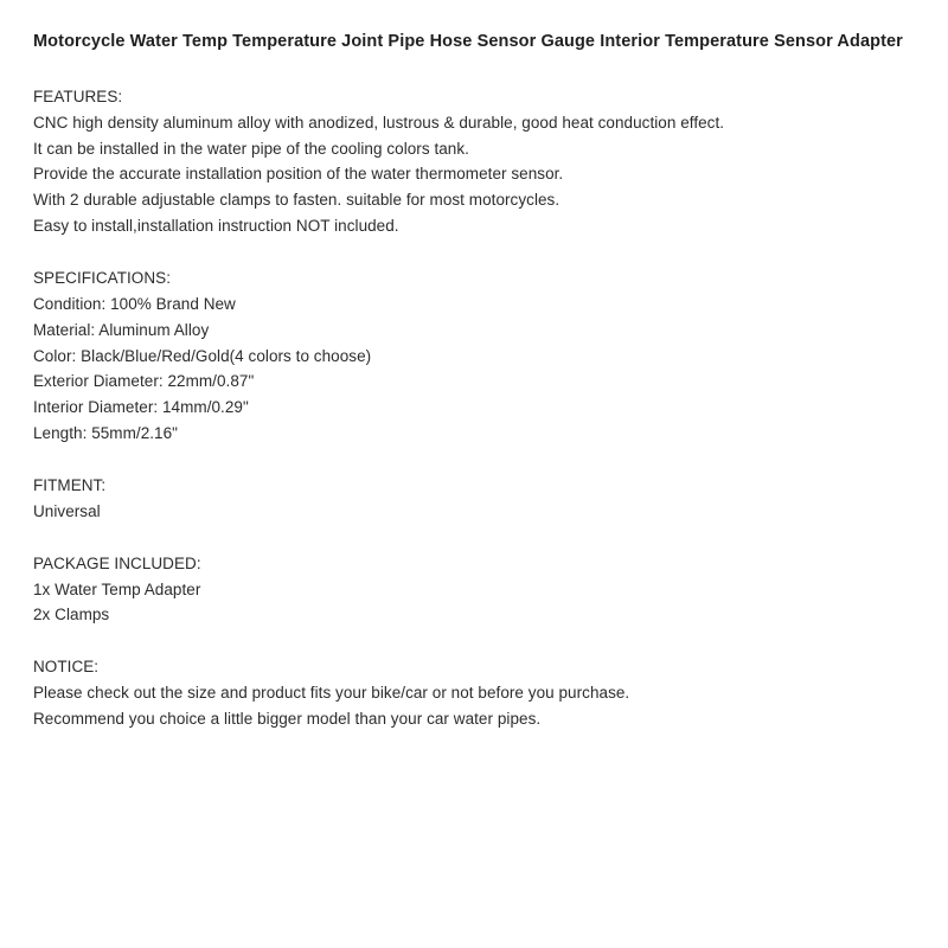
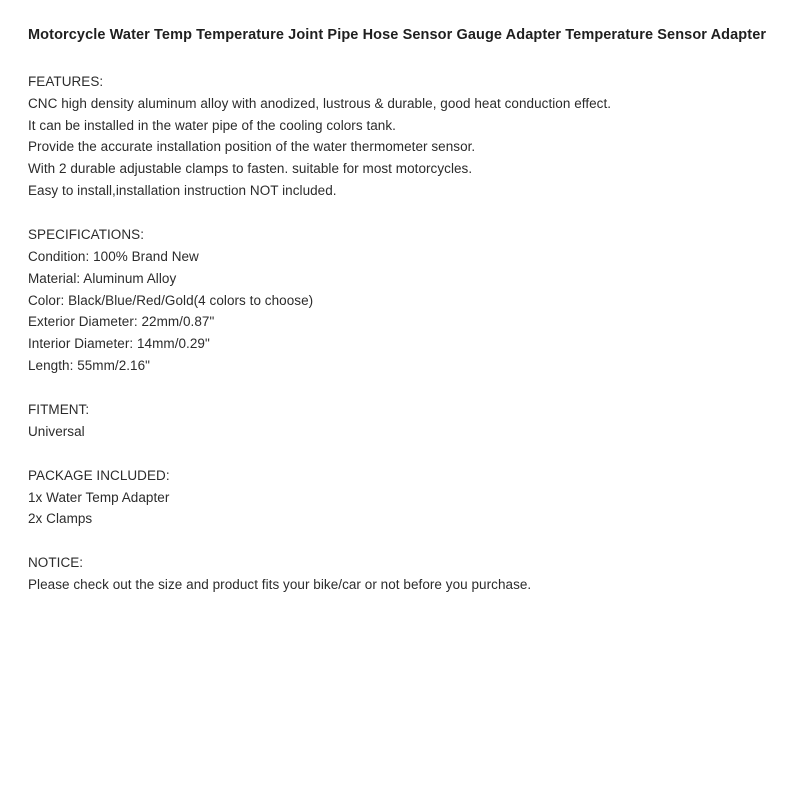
- Motorcycle Water Temp Temperature Joint Pipe Hose Sensor Gauge Interior Temperature Sensor Adapter
+ Motorcycle Water Temp Temperature Joint Pipe Hose Sensor Gauge Adapter Temperature Sensor Adapter
  FEATURES:
  CNC high density aluminum alloy with anodized, lustrous & durable, good heat conduction effect.
  It can be installed in the water pipe of the cooling colors tank.
  Provide the accurate installation position of the water thermometer sensor.
  With 2 durable adjustable clamps to fasten. suitable for most motorcycles.
  Easy to install,installation instruction NOT included.
  SPECIFICATIONS:
  Condition: 100% Brand New
  Material: Aluminum Alloy
  Color: Black/Blue/Red/Gold(4 colors to choose)
  Exterior Diameter: 22mm/0.87"
  Interior Diameter: 14mm/0.29"
  Length: 55mm/2.16"
  FITMENT:
  Universal
  PACKAGE INCLUDED:
  1x Water Temp Adapter
  2x Clamps
  NOTICE:
  Please check out the size and product fits your bike/car or not before you purchase.
- Recommend you choice a little bigger model than your car water pipes.
